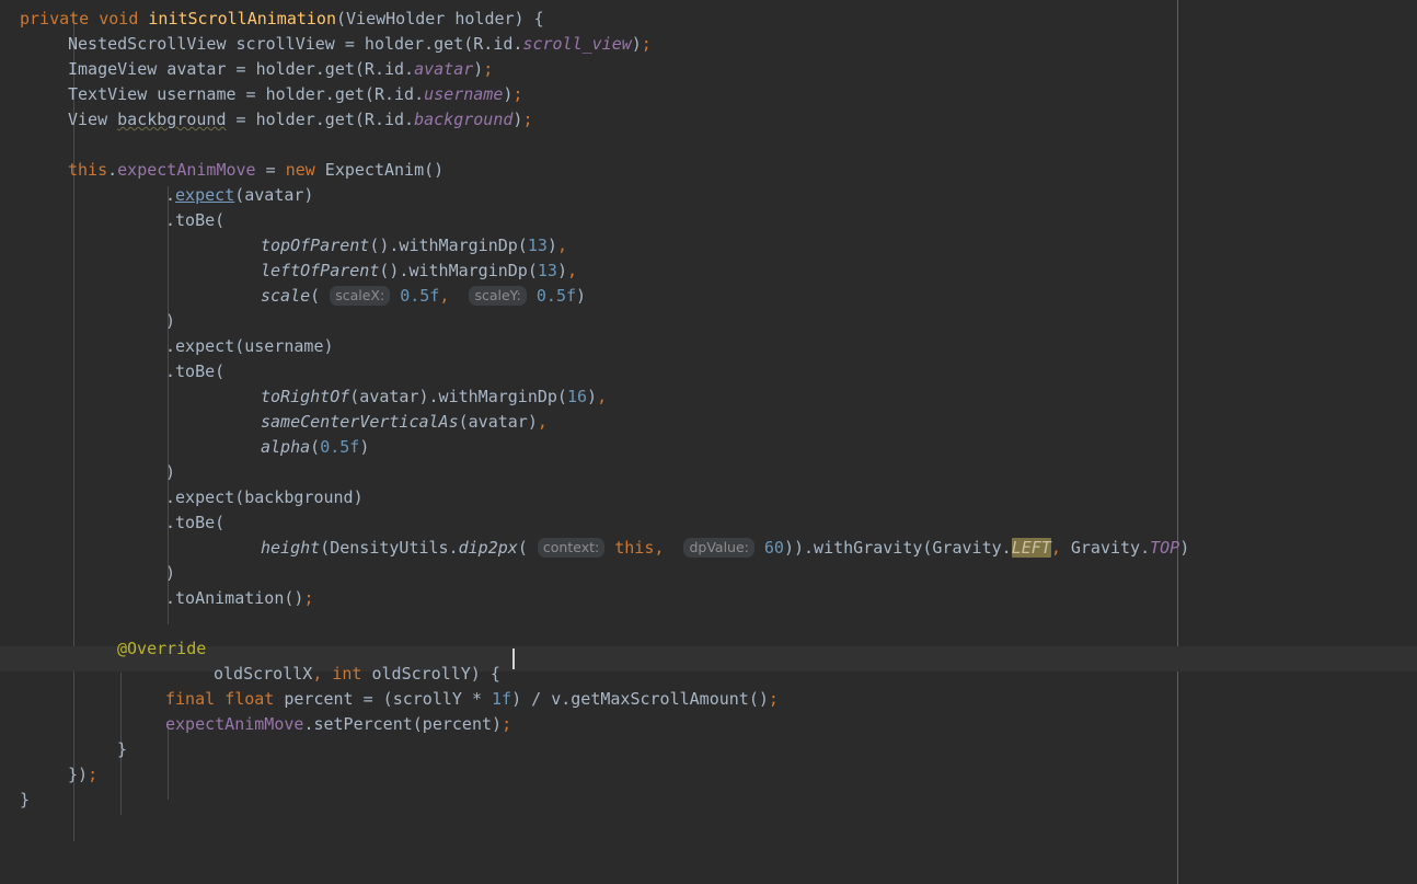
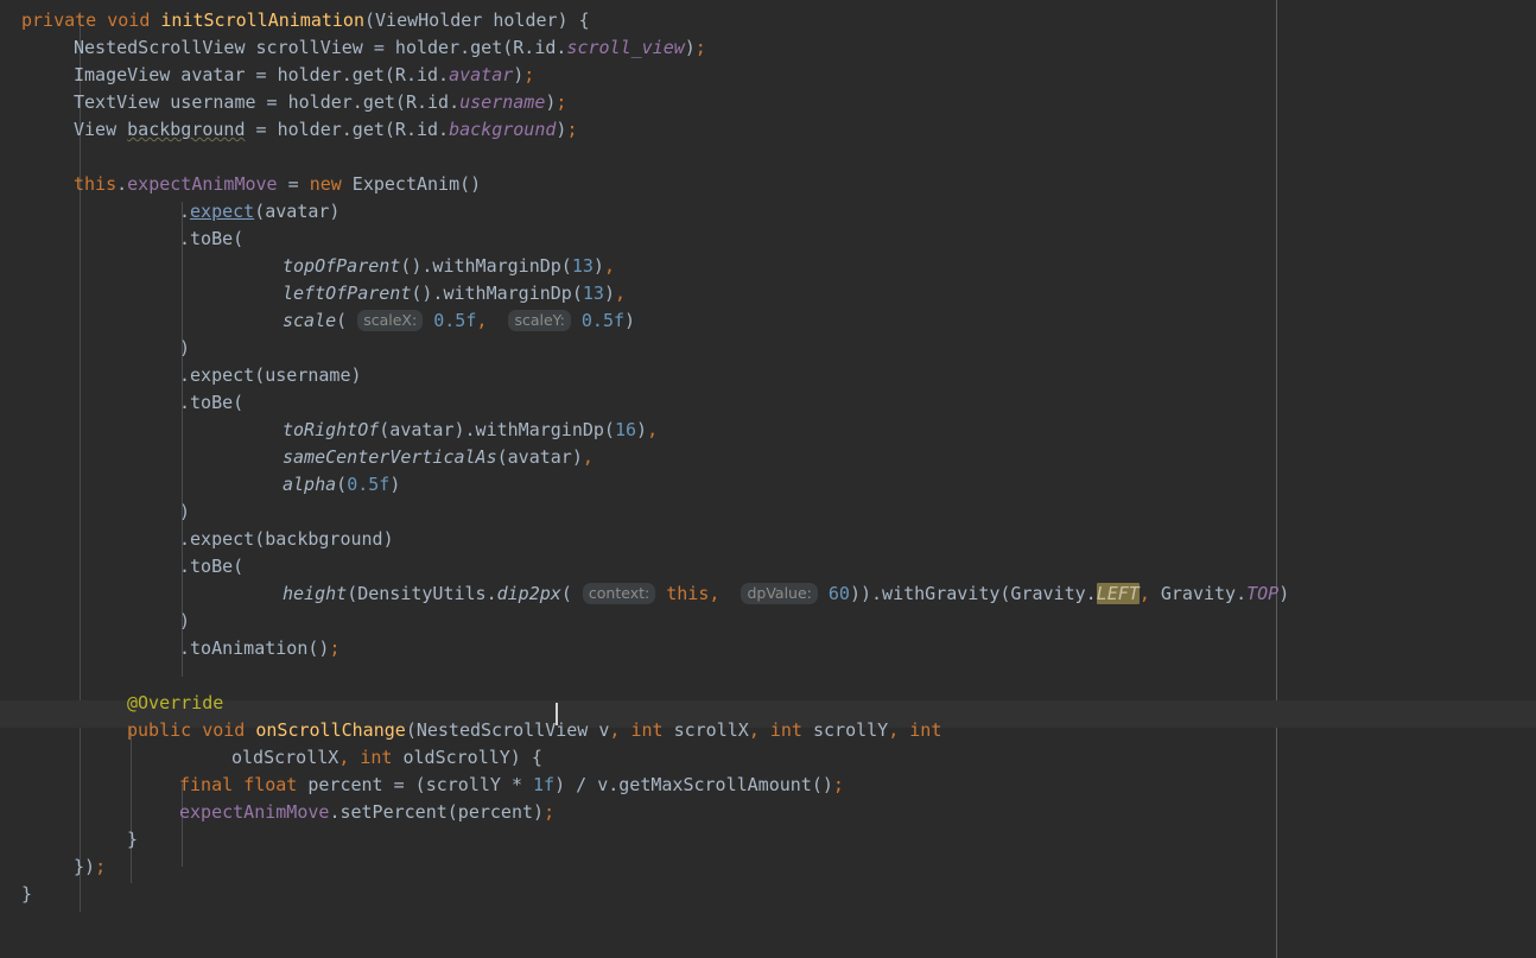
  private void initScrollAnimation(ViewHolder holder) {
  NestedScrollView scrollView = holder.get(R.id.scroll_view);
  ImageView avatar = holder.get(R.id.avatar);
  TextView username = holder.get(R.id.username);
  View backbground = holder.get(R.id.background);
  this.expectAnimMove = new ExpectAnim()
  .expect(avatar)
  .toBe(
  topOfParent().withMarginDp(13),
  leftOfParent().withMarginDp(13),
  scale( scaleX: 0.5f, scaleY: 0.5f)
  )
  .expect(username)
  .toBe(
  toRightOf(avatar).withMarginDp(16),
  sameCenterVerticalAs(avatar),
  alpha(0.5f)
  )
  .expect(backbground)
  .toBe(
  height(DensityUtils.dip2px( context: this, dpValue: 60)).withGravity(Gravity.LEFT, Gravity.TOP)
  )
  .toAnimation();
  @Override
+ public void onScrollChange(NestedScrollView v, int scrollX, int scrollY, int
  oldScrollX, int oldScrollY) {
  final float percent = (scrollY * 1f) / v.getMaxScrollAmount();
  expectAnimMove.setPercent(percent);
  }
  });
  }
